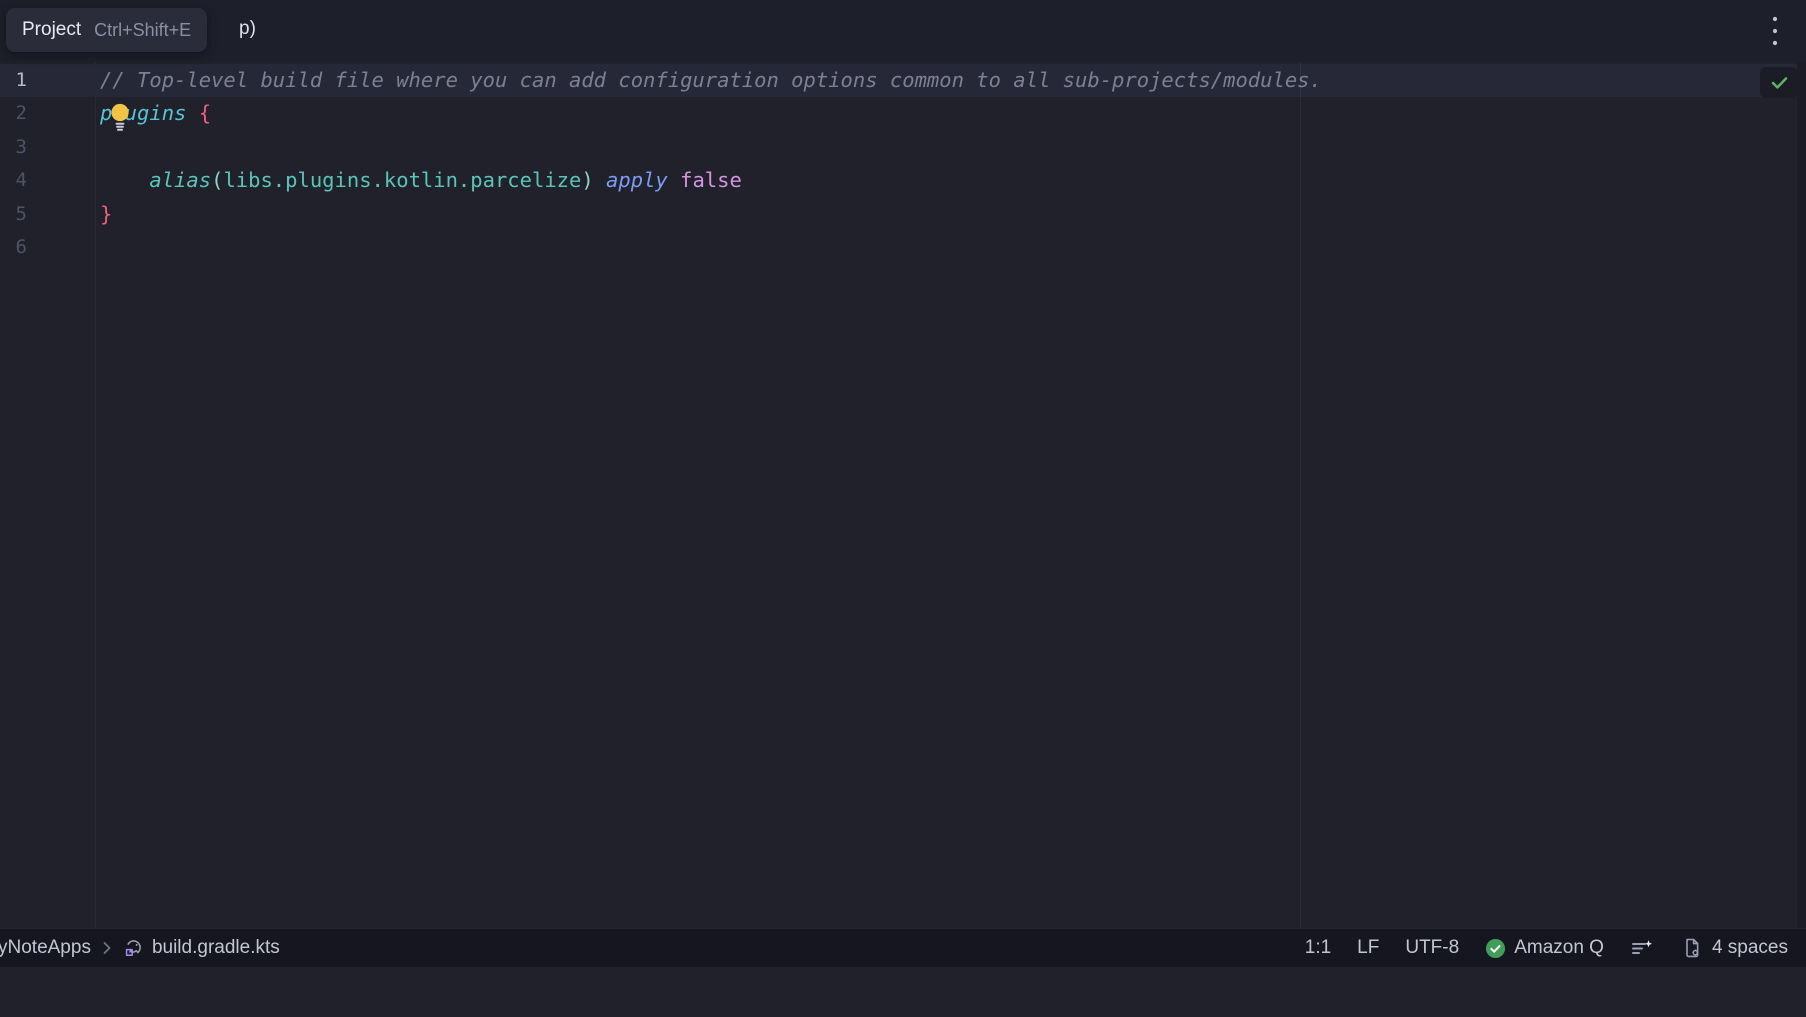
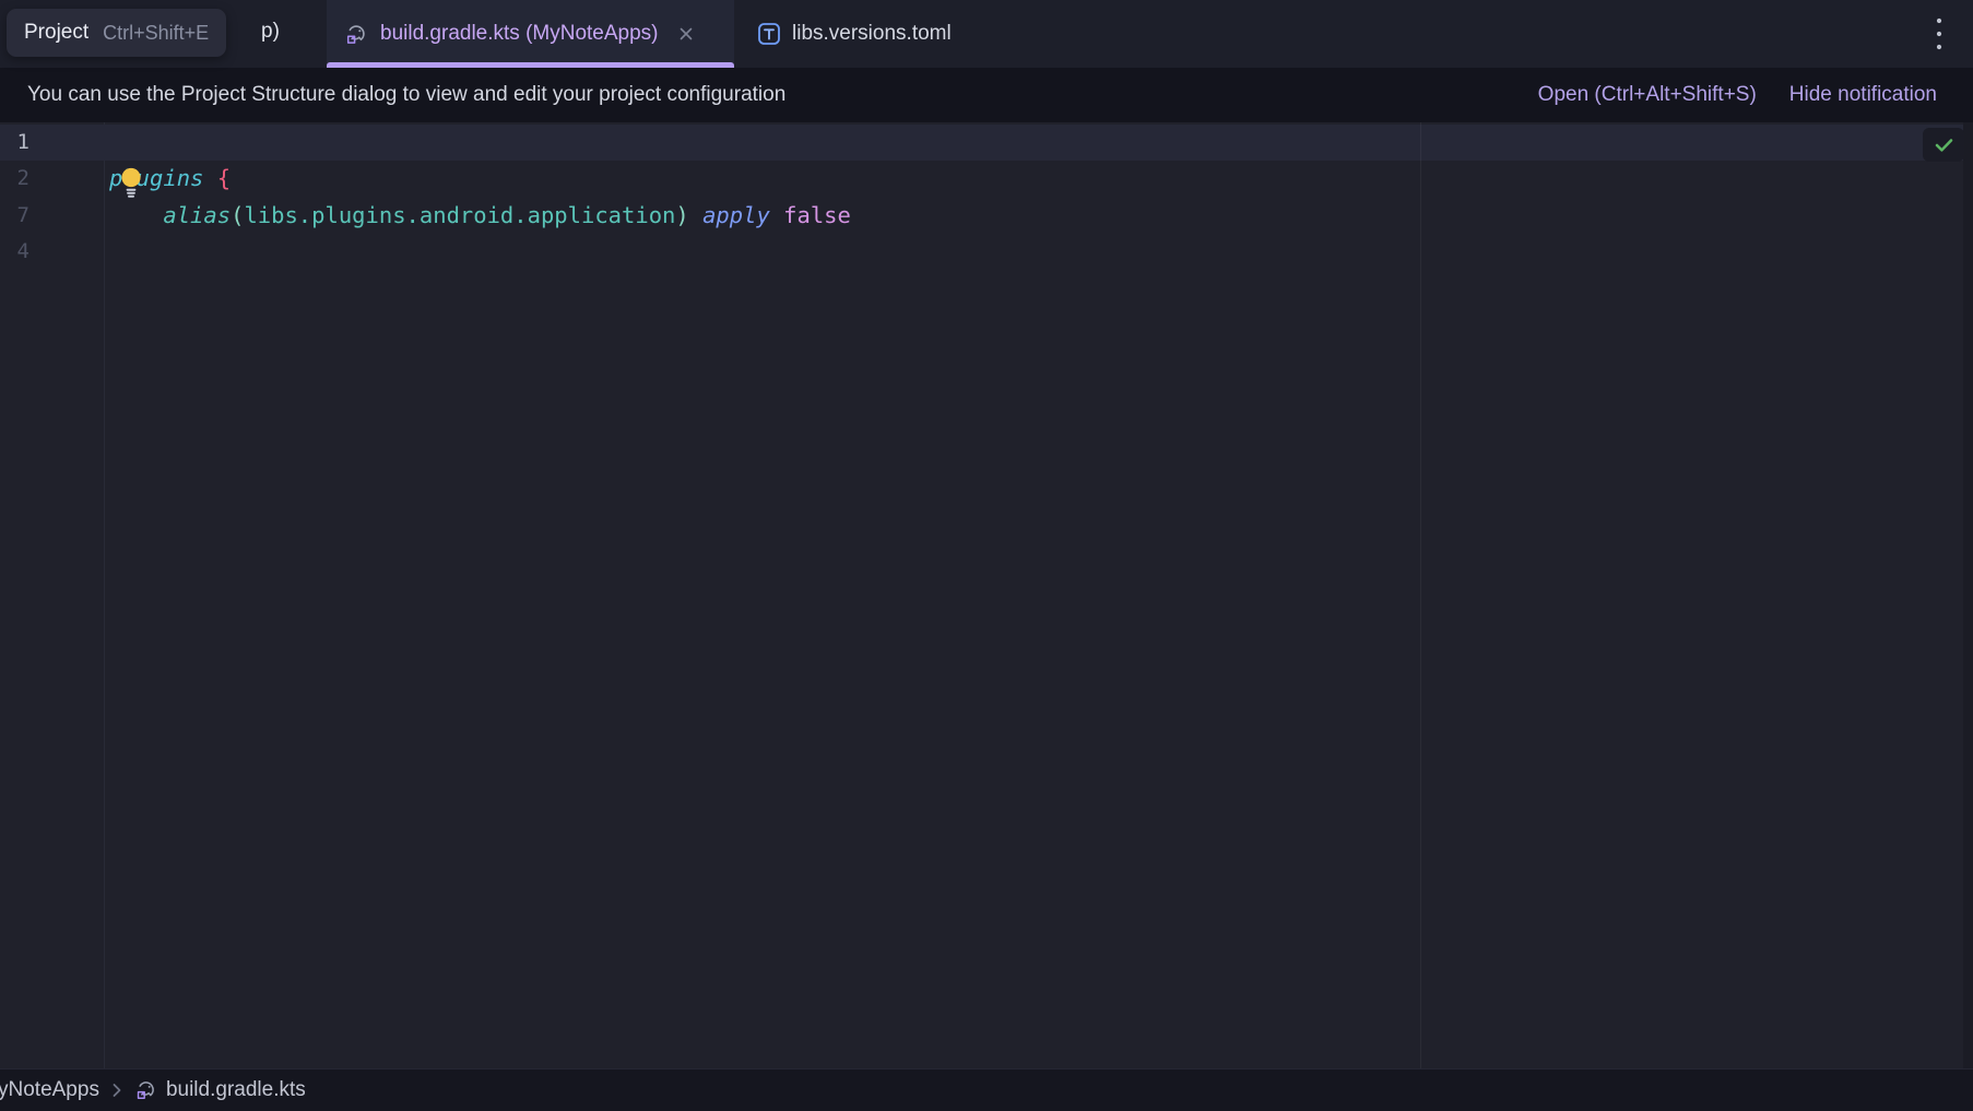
  p)
  Project
  Ctrl+Shift+E
+ build.gradle.kts (MyNoteApps)
+ libs.versions.toml
+ You can use the Project Structure dialog to view and edit your project configuration
+ Open (Ctrl+Alt+Shift+S)
+ Hide notification
  1
- // Top-level build file where you can add configuration options common to all sub-projects/modules.
  2
  pugins {
- 3
+ 7
+ alias(libs.plugins.android.application) apply false
  4
- alias(libs.plugins.kotlin.parcelize) apply false
- 5
- }
- 6
  yNoteApps
  build.gradle.kts
- 1:1
- LF
- UTF-8
- Amazon Q
- 4 spaces
